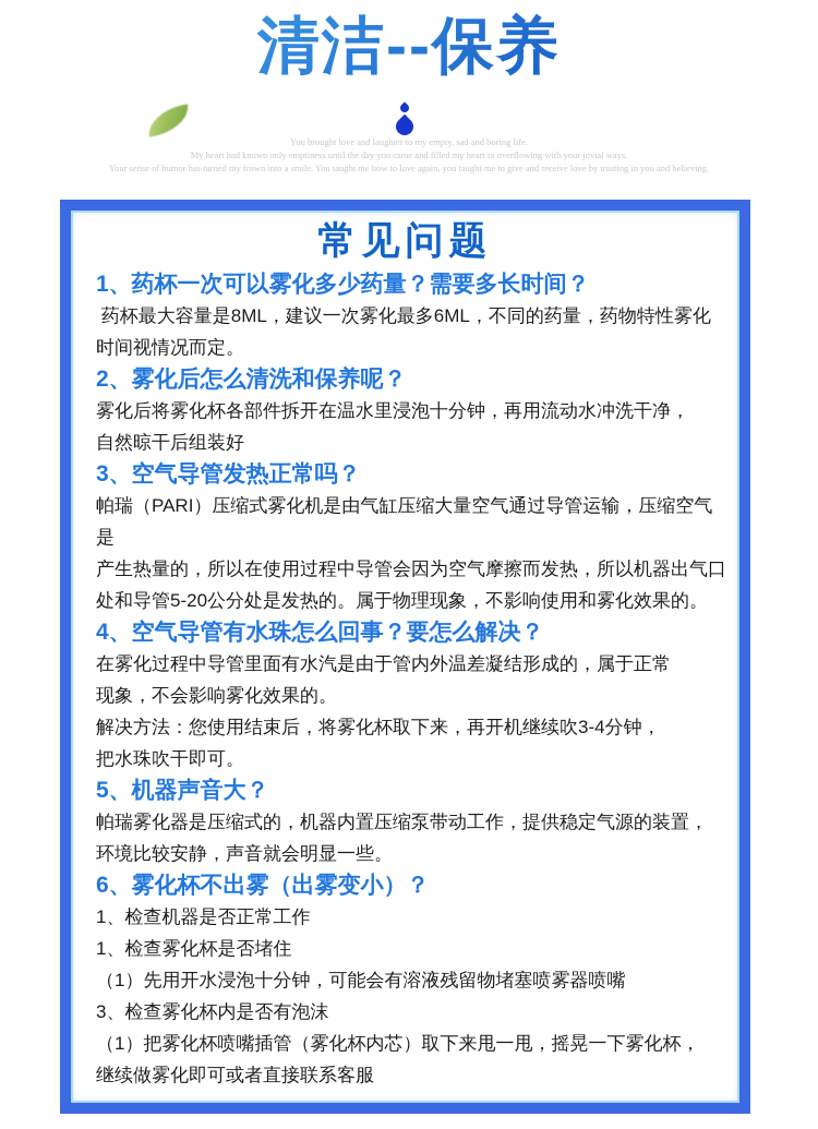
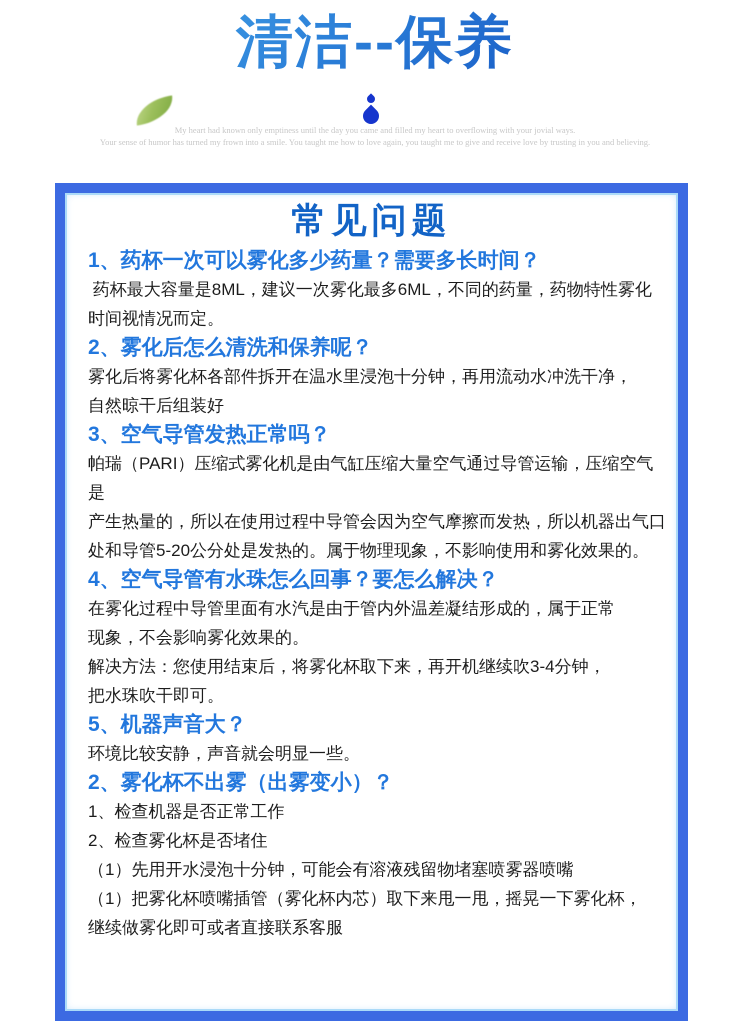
  清洁--保养
- You brought love and laughter to my empty, sad and boring life.
  My heart had known only emptiness until the day you came and filled my heart to overflowing with your jovial ways.
  Your sense of humor has turned my frown into a smile. You taught me how to love again, you taught me to give and receive love by trusting in you and believing.
  常见问题
  1、药杯一次可以雾化多少药量？需要多长时间？
  药杯最大容量是8ML，建议一次雾化最多6ML，不同的药量，药物特性雾化
  时间视情况而定。
  2、雾化后怎么清洗和保养呢？
  雾化后将雾化杯各部件拆开在温水里浸泡十分钟，再用流动水冲洗干净，
  自然晾干后组装好
  3、空气导管发热正常吗？
  帕瑞（PARI）压缩式雾化机是由气缸压缩大量空气通过导管运输，压缩空气是
  产生热量的，所以在使用过程中导管会因为空气摩擦而发热，所以机器出气口
  处和导管5-20公分处是发热的。属于物理现象，不影响使用和雾化效果的。
  4、空气导管有水珠怎么回事？要怎么解决？
  在雾化过程中导管里面有水汽是由于管内外温差凝结形成的，属于正常
  现象，不会影响雾化效果的。
  解决方法：您使用结束后，将雾化杯取下来，再开机继续吹3-4分钟，
  把水珠吹干即可。
  5、机器声音大？
- 帕瑞雾化器是压缩式的，机器内置压缩泵带动工作，提供稳定气源的装置，
  环境比较安静，声音就会明显一些。
- 6、雾化杯不出雾（出雾变小）？
+ 2、雾化杯不出雾（出雾变小）？
  1、检查机器是否正常工作
- 1、检查雾化杯是否堵住
+ 2、检查雾化杯是否堵住
  （1）先用开水浸泡十分钟，可能会有溶液残留物堵塞喷雾器喷嘴
- 3、检查雾化杯内是否有泡沫
  （1）把雾化杯喷嘴插管（雾化杯内芯）取下来甩一甩，摇晃一下雾化杯，
  继续做雾化即可或者直接联系客服
